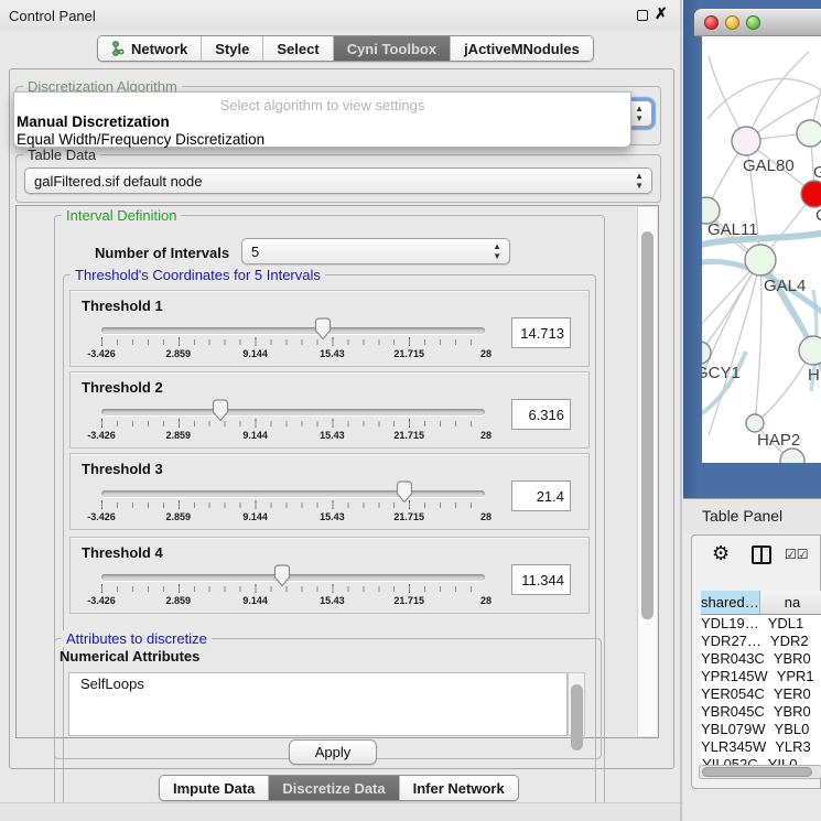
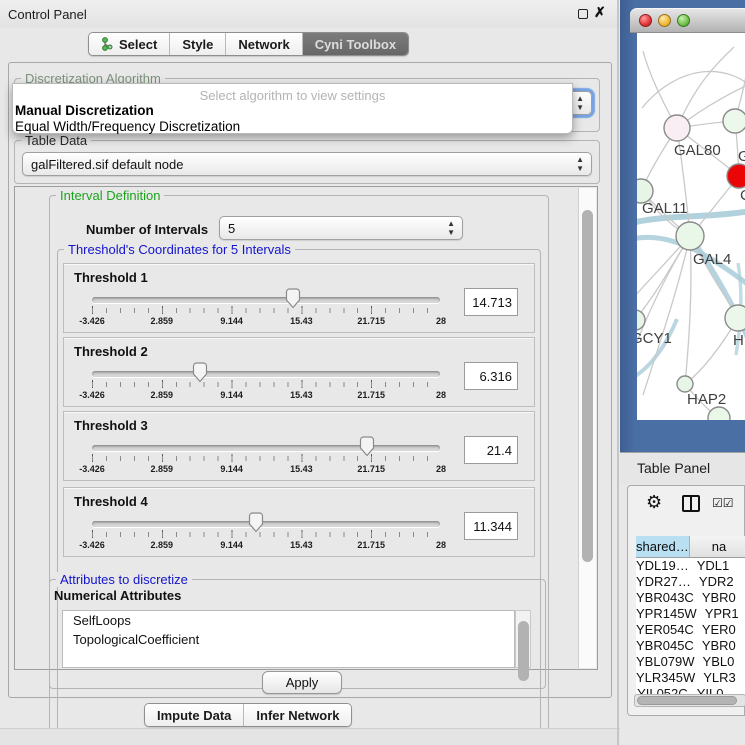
  Control Panel
  ✗
- Network
+ Select
  Style
- Select
+ Network
  Cyni Toolbox
- jActiveMNodules
  Discretization Algorithm
  ▲
  ▼
  Select algorithm to view settings
  Manual Discretization
  Equal Width/Frequency Discretization
  Table Data
  galFiltered.sif default node
  ▲
  ▼
  Interval Definition
  Number of Intervals
  5
  ▲
  ▼
  Threshold's Coordinates for 5 Intervals
  Threshold 1
  -3.426
  2.859
  9.144
  15.43
  21.715
  28
  14.713
  Threshold 2
  -3.426
  2.859
  9.144
  15.43
  21.715
  28
  6.316
  Threshold 3
  -3.426
  2.859
  9.144
  15.43
  21.715
  28
  21.4
  Threshold 4
  -3.426
  2.859
  9.144
  15.43
  21.715
  28
  11.344
  Attributes to discretize
  Numerical Attributes
  SelfLoops
+ TopologicalCoefficient
  Apply
  Impute Data
- Discretize Data
  Infer Network
  GAL80
  GAL11
  GAL4
  GCY1
  H
  HAP2
  Table Panel
  ⚙
  ☑☑
  shared…
  na
  YDL19…
  YDL1
  YDR27…
  YDR2
  YBR043C
  YBR0
  YPR145W
  YPR1
  YER054C
  YER0
  YBR045C
  YBR0
  YBL079W
  YBL0
  YLR345W
  YLR3
